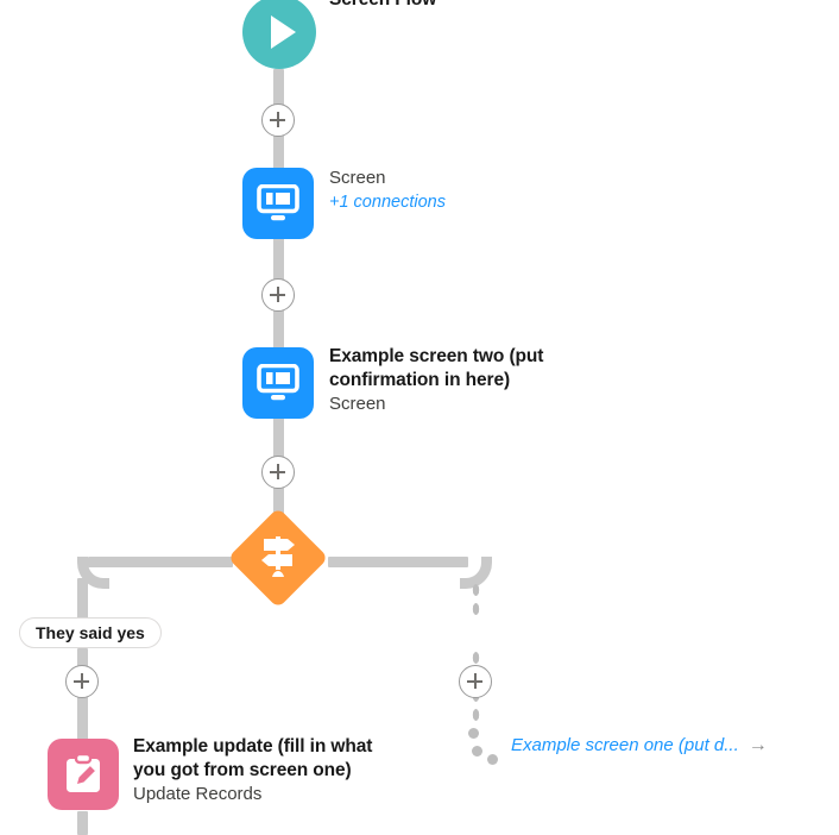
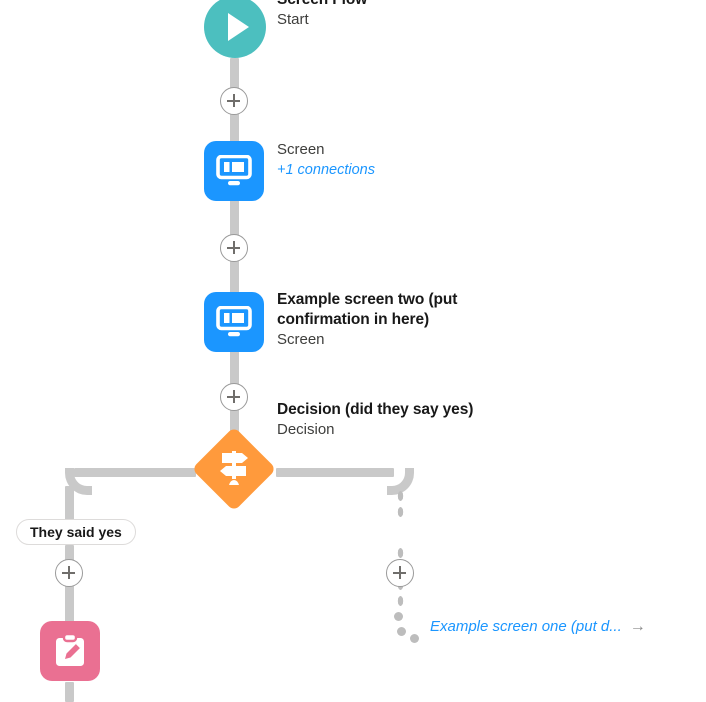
+ Start
  Screen
  +1 connections
  Example screen two (put confirmation in here)
  Screen
+ Decision (did they say yes)
+ Decision
  They said yes
  Example screen one (put d... →
- Example update (fill in what you got from screen one)
- Update Records
